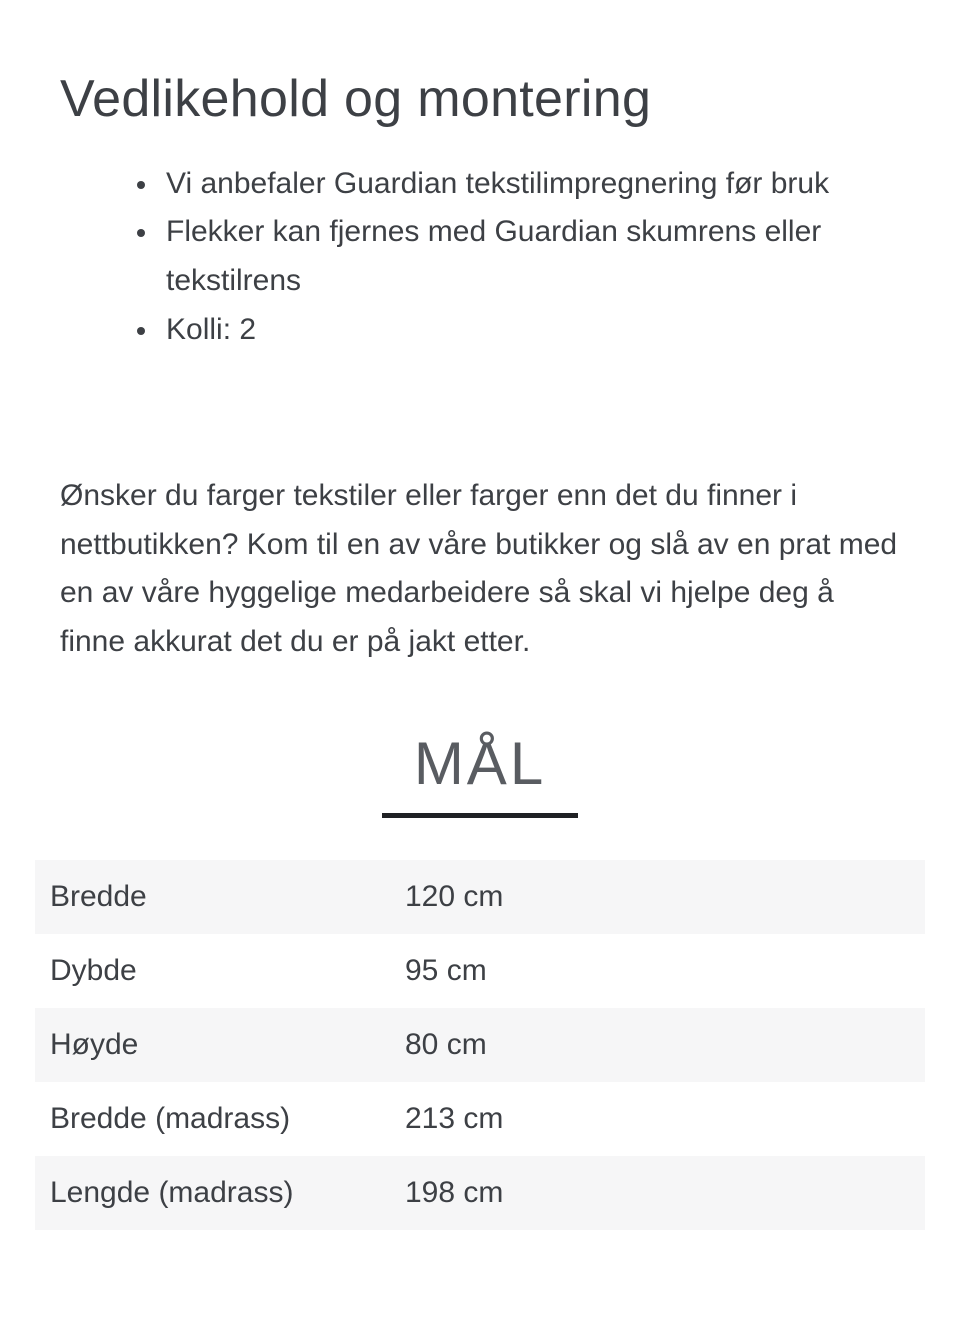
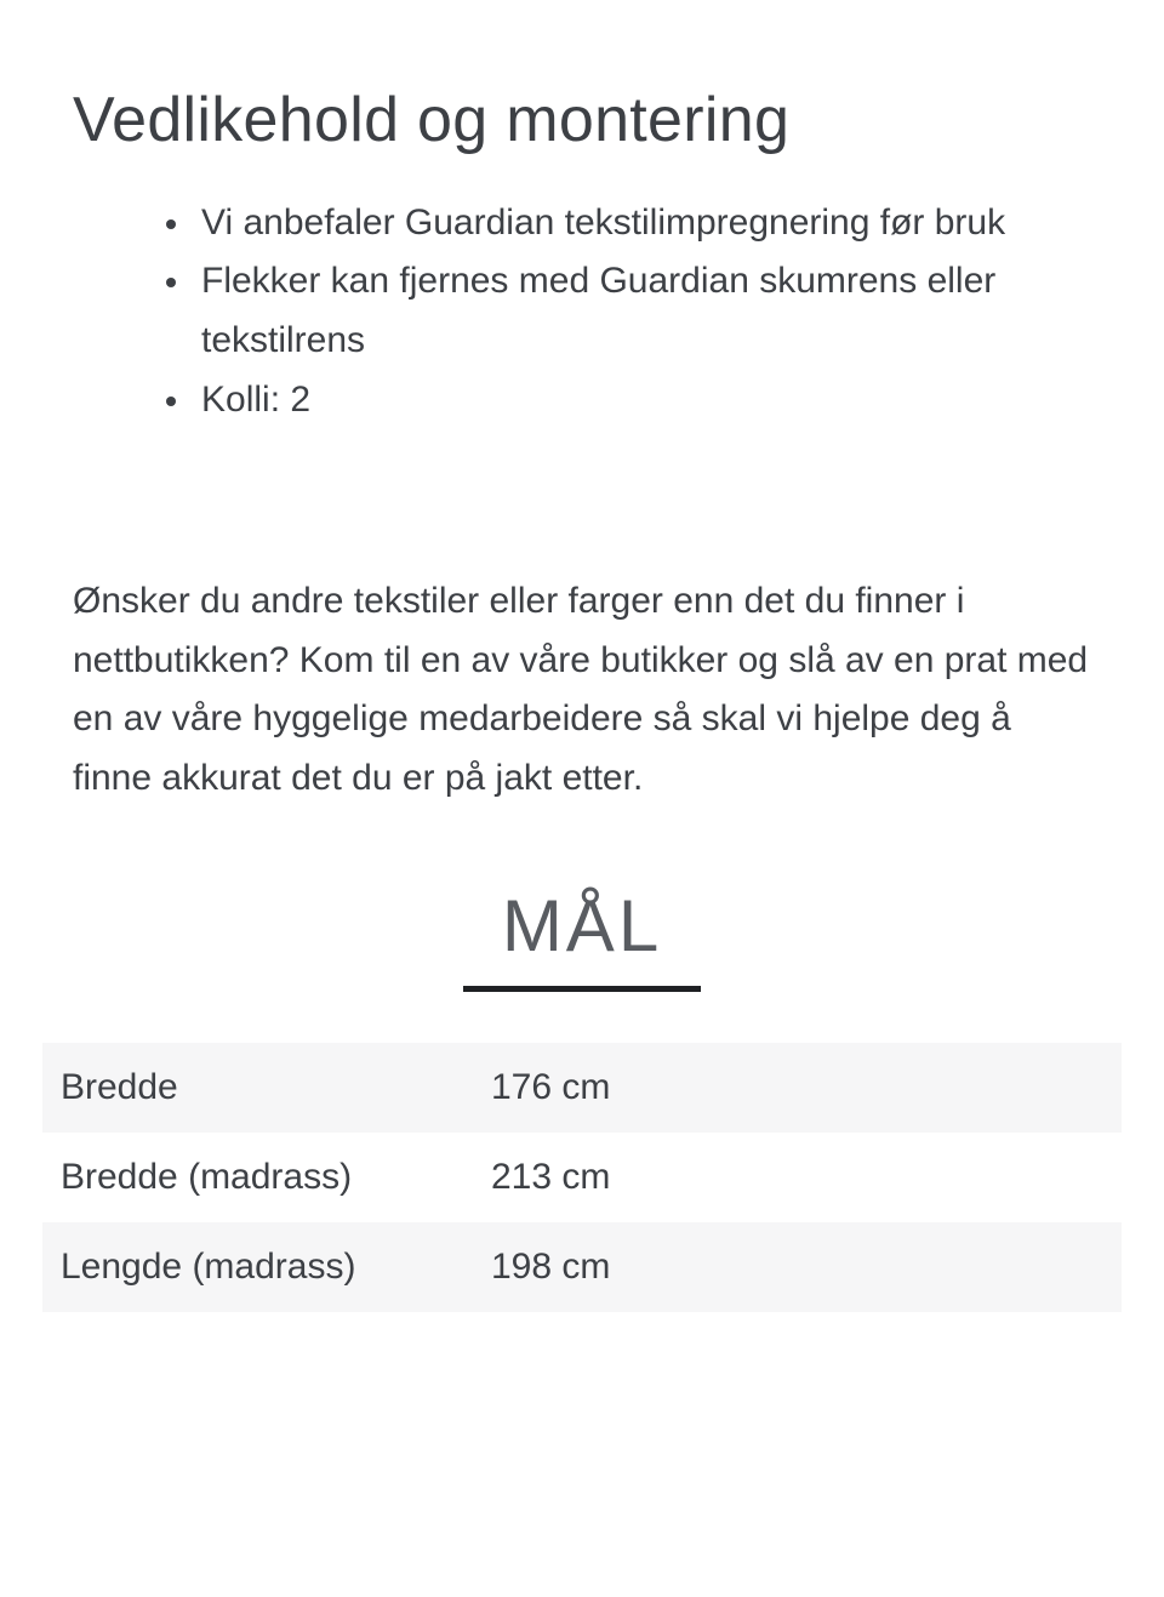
  Vedlikehold og montering
  Vi anbefaler Guardian tekstilimpregnering før bruk
  Flekker kan fjernes med Guardian skumrens eller tekstilrens
  Kolli: 2
- Ønsker du farger tekstiler eller farger enn det du finner i nettbutikken? Kom til en av våre butikker og slå av en prat med en av våre hyggelige medarbeidere så skal vi hjelpe deg å finne akkurat det du er på jakt etter.
+ Ønsker du andre tekstiler eller farger enn det du finner i nettbutikken? Kom til en av våre butikker og slå av en prat med en av våre hyggelige medarbeidere så skal vi hjelpe deg å finne akkurat det du er på jakt etter.
  MÅL
  Bredde
- 120 cm
+ 176 cm
- Dybde
- 95 cm
- Høyde
- 80 cm
  Bredde (madrass)
  213 cm
  Lengde (madrass)
  198 cm
